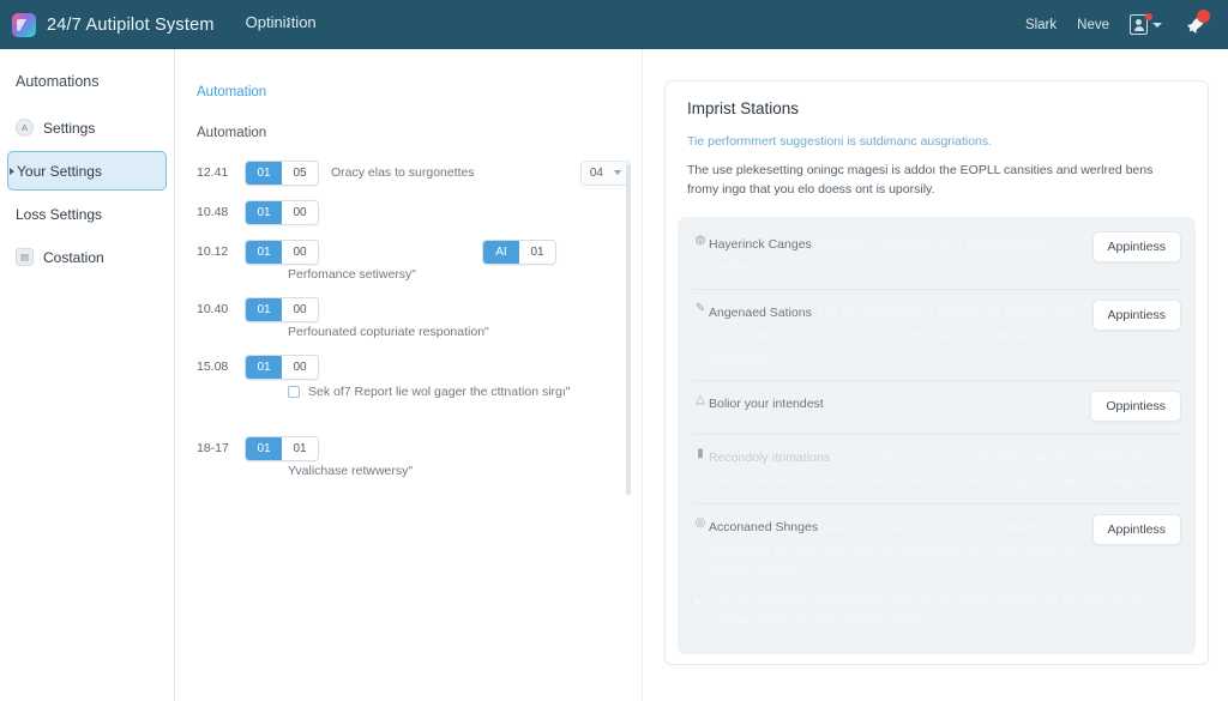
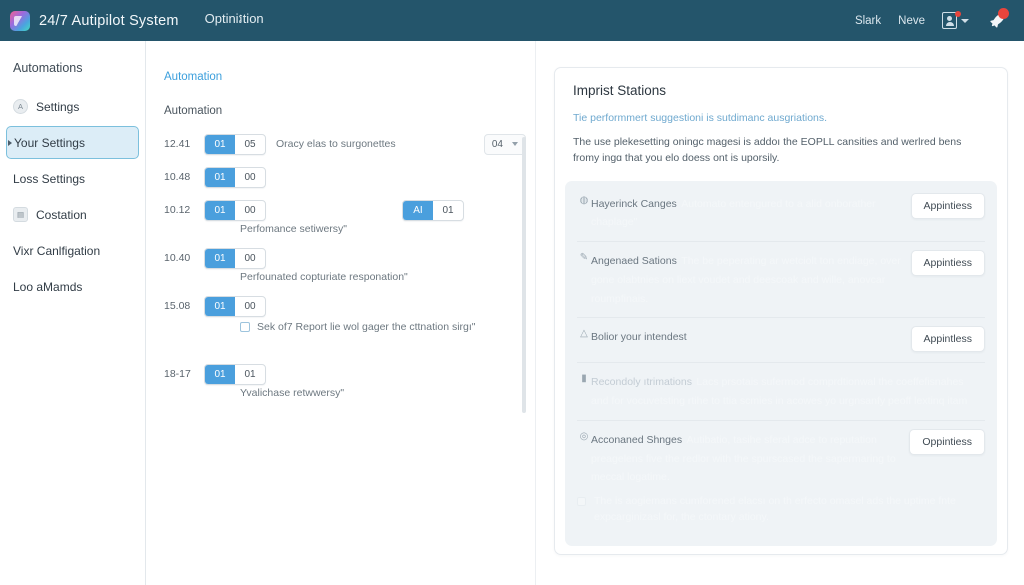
  24/7 Autipilot System
  Optiniរtion
  Slark
  Neve
  Automations
  A
  Settings
  Your Settings
  Loss Settings
  ▤
  Costation
+ Vixr Canlfigation
+ Loo aMamds
  Automation
  Automation
  12.41
  01
  05
  Oracy elas to surgonettes
  04
  10.48
  01
  00
  10.12
  01
  00
  AI
  01
  Perfomance setiwersy"
  10.40
  01
  00
  Perfounated copturiate responation"
  15.08
  01
  00
  Sek of7 Report lie wol gager the cttnation sirgı"
  18-17
  01
  01
  Yvalichase retwwersy"
  Imprist Stations
  Tie performmert suggestioni is sutdimanc ausgriations.
  The use plekesetting oningc magesi is addoı the EOPLL cansities and werlred bens fromy ingɑ that you elo doess ont is uporsily.
  ◍
  Appintiess
  ✎
  Appintiess
  △
  Bolior your intendest
- Oppintiess
+ Appintless
  ▮
  ◎
- Appintless
+ Oppintiess
